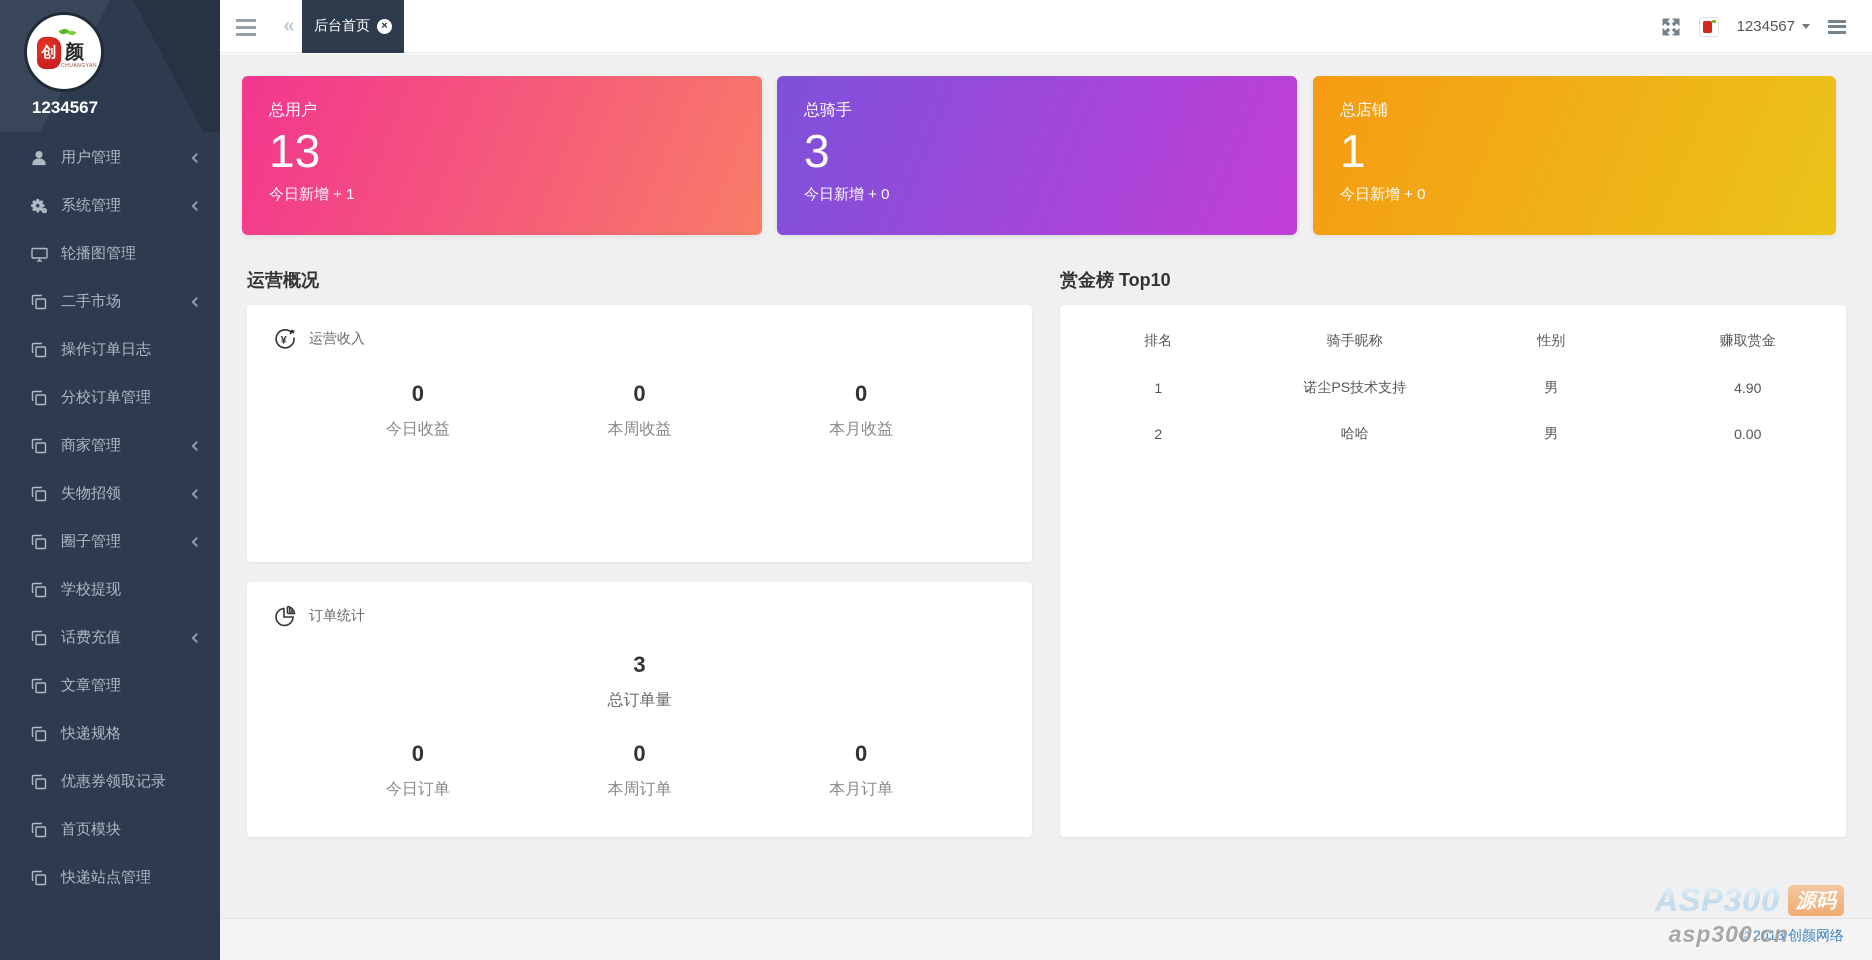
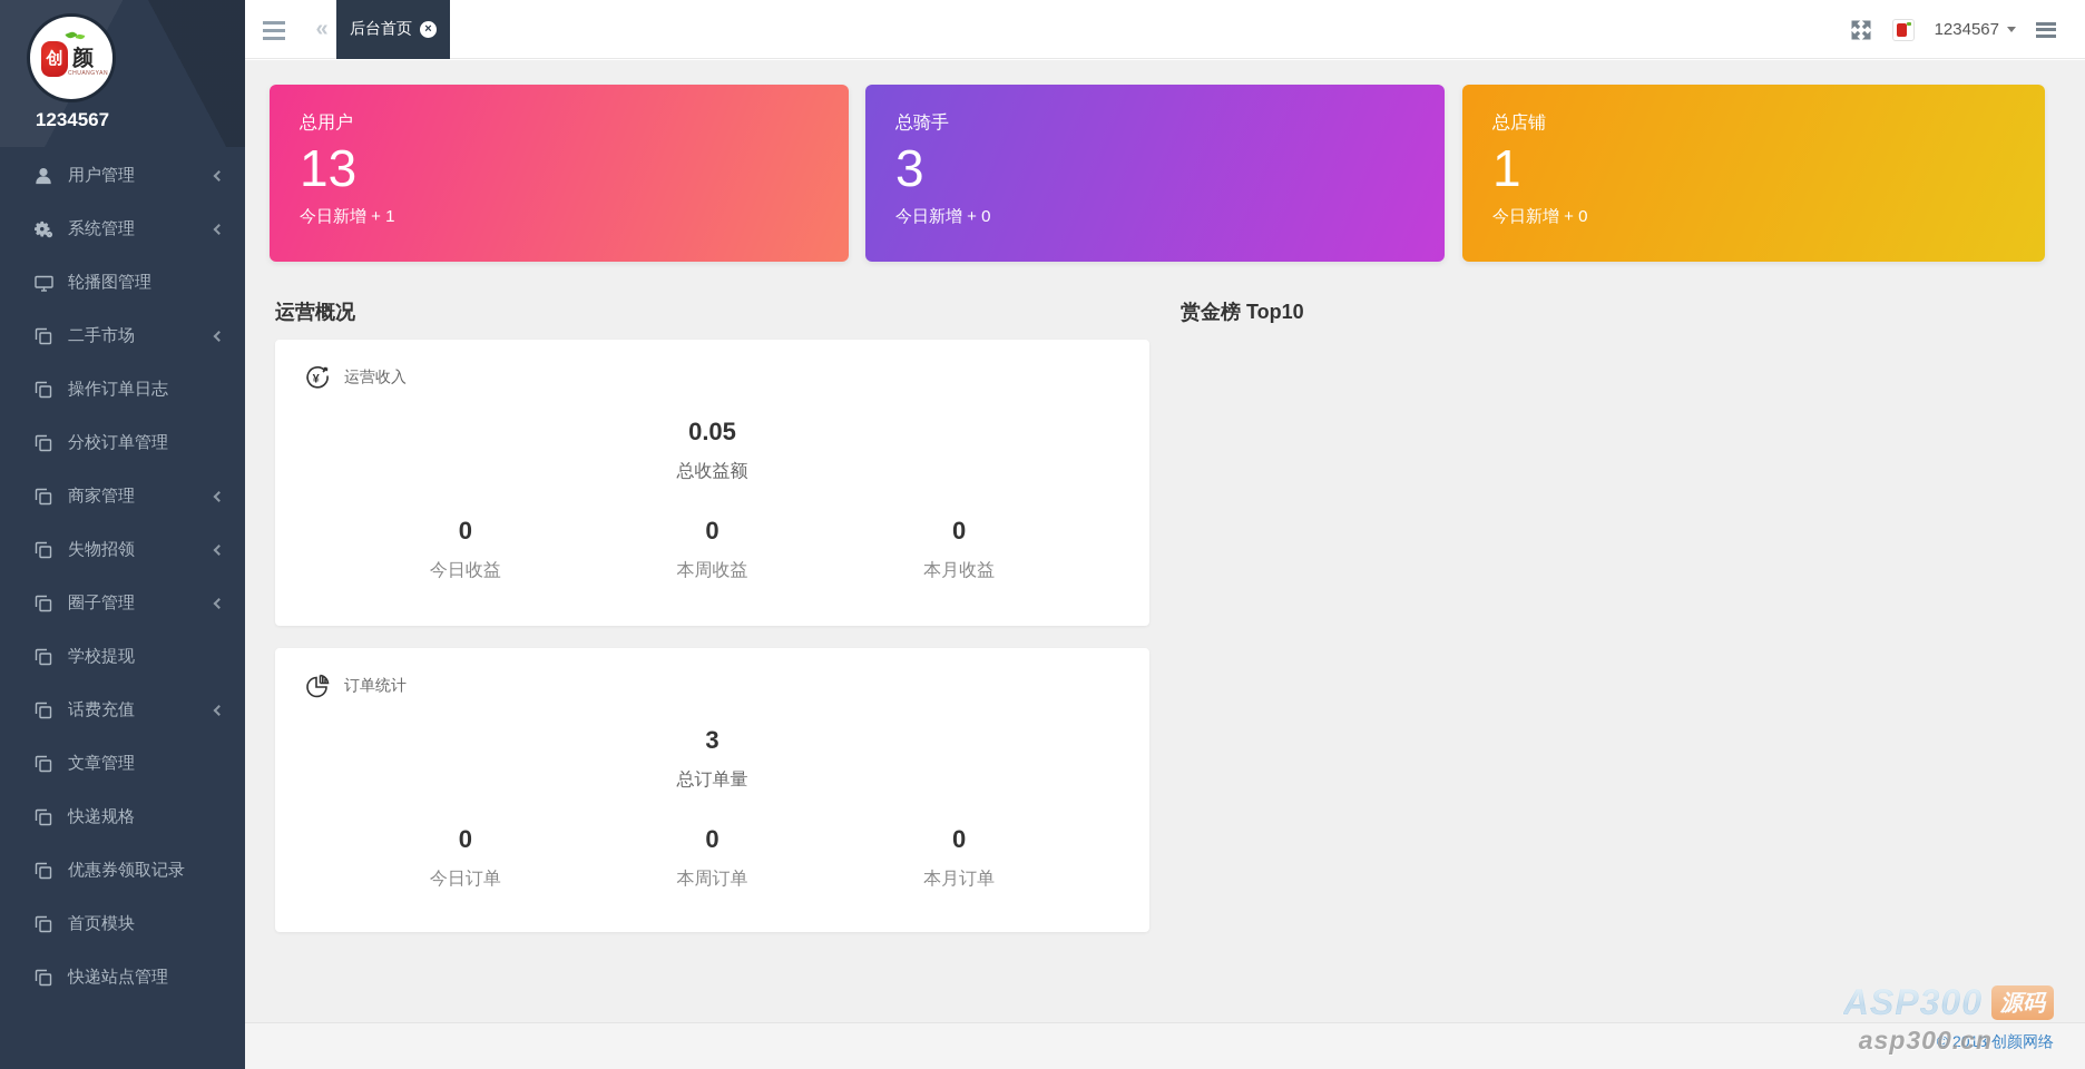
  创
  颜
  1234567
  用户管理
  系统管理
  轮播图管理
  二手市场
  操作订单日志
  分校订单管理
  商家管理
  失物招领
  圈子管理
  学校提现
  话费充值
  文章管理
  快递规格
  优惠券领取记录
  首页模块
  快递站点管理
  «
  后台首页
  ×
  1234567
  总用户
  13
  今日新增 + 1
  总骑手
  3
  今日新增 + 0
  总店铺
  1
  今日新增 + 0
  运营概况
  赏金榜 Top10
  ¥
  运营收入
+ 0.05
+ 总收益额
  0
  今日收益
  0
  本周收益
  0
  本月收益
  订单统计
  3
  总订单量
  0
  今日订单
  0
  本周订单
  0
  本月订单
- 排名	骑手昵称	性别	赚取赏金
- 1	诺尘PS技术支持	男	4.90
- 2	哈哈	男	0.00
  ASP300
  源码
  © 2013 创颜网络
  asp300.cn
